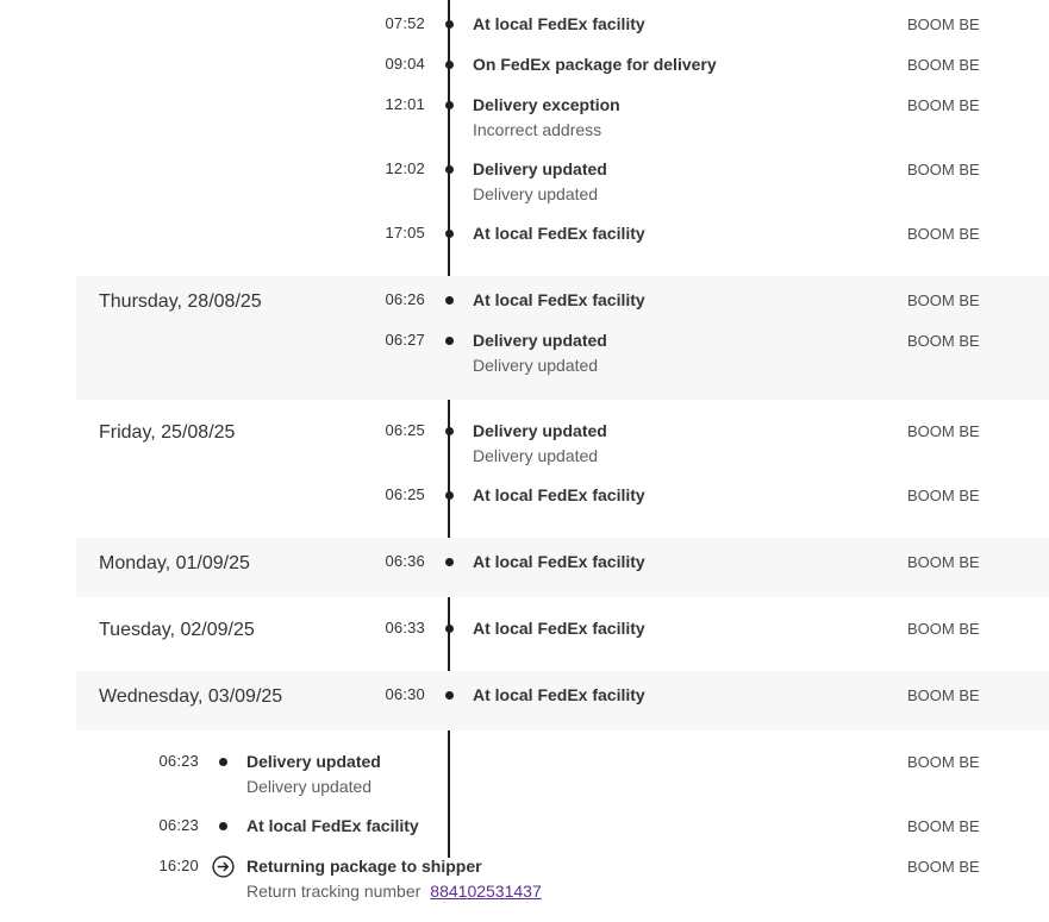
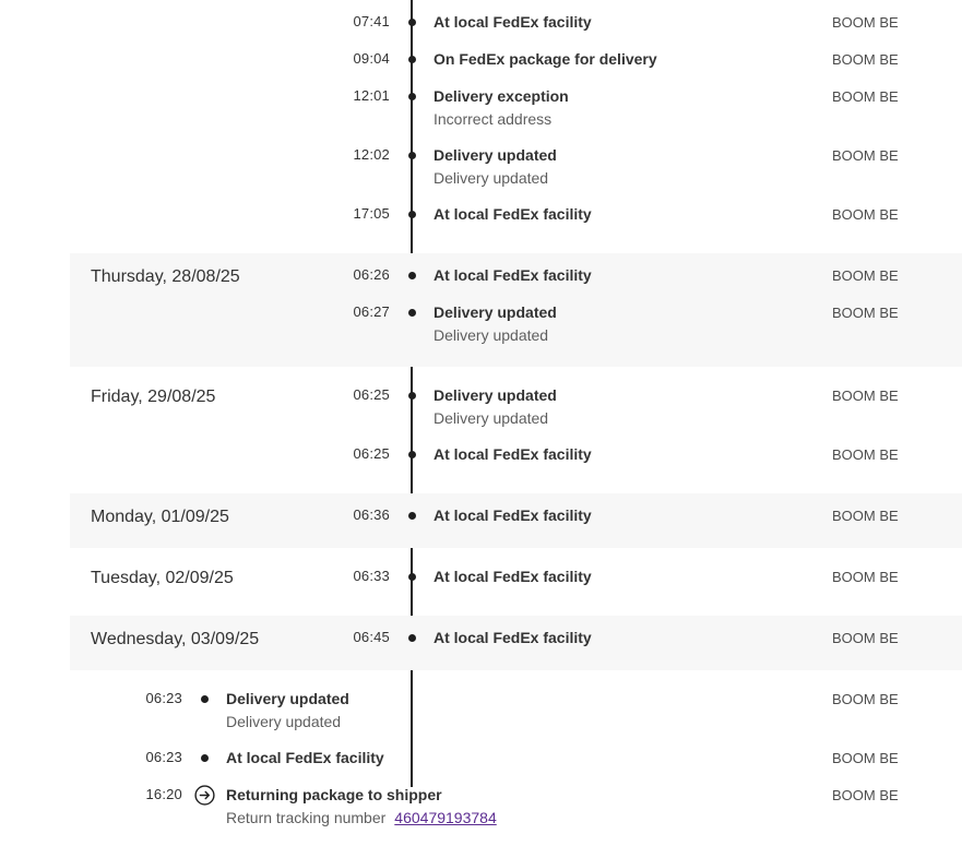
- 07:52
+ 07:41
  At local FedEx facility
  BOOM BE
  09:04
  On FedEx package for delivery
  BOOM BE
  12:01
  Delivery exception
  Incorrect address
  BOOM BE
  12:02
  Delivery updated
  Delivery updated
  BOOM BE
  17:05
  At local FedEx facility
  BOOM BE
  Thursday, 28/08/25
  06:26
  At local FedEx facility
  BOOM BE
  06:27
  Delivery updated
  Delivery updated
  BOOM BE
- Friday, 25/08/25
+ Friday, 29/08/25
  06:25
  Delivery updated
  Delivery updated
  BOOM BE
  06:25
  At local FedEx facility
  BOOM BE
  Monday, 01/09/25
  06:36
  At local FedEx facility
  BOOM BE
  Tuesday, 02/09/25
  06:33
  At local FedEx facility
  BOOM BE
  Wednesday, 03/09/25
- 06:30
+ 06:45
  At local FedEx facility
  BOOM BE
  06:23
  Delivery updated
  Delivery updated
  BOOM BE
  06:23
  At local FedEx facility
  BOOM BE
  16:20
  Returning package to shipper
- Return tracking number 884102531437
+ Return tracking number 460479193784
  BOOM BE
